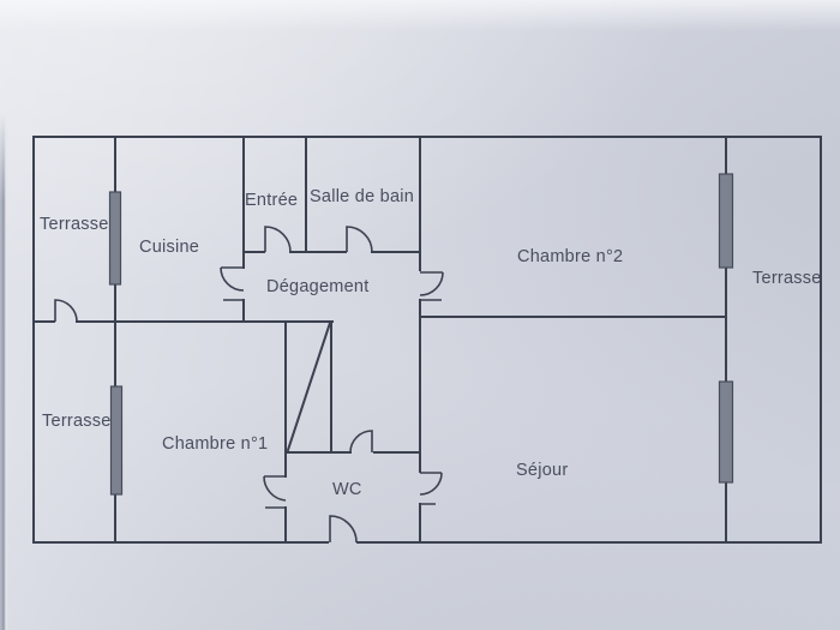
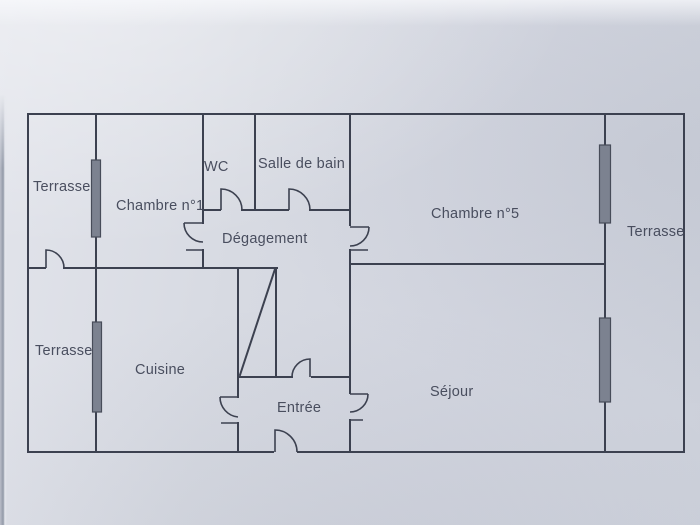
  Terrasse
- Cuisine
+ Chambre n°1
- Entrée
+ WC
  Salle de bain
- Chambre n°2
+ Chambre n°5
  Terrasse
  Dégagement
  Terrasse
- Chambre n°1
+ Cuisine
- WC
+ Entrée
  Séjour
